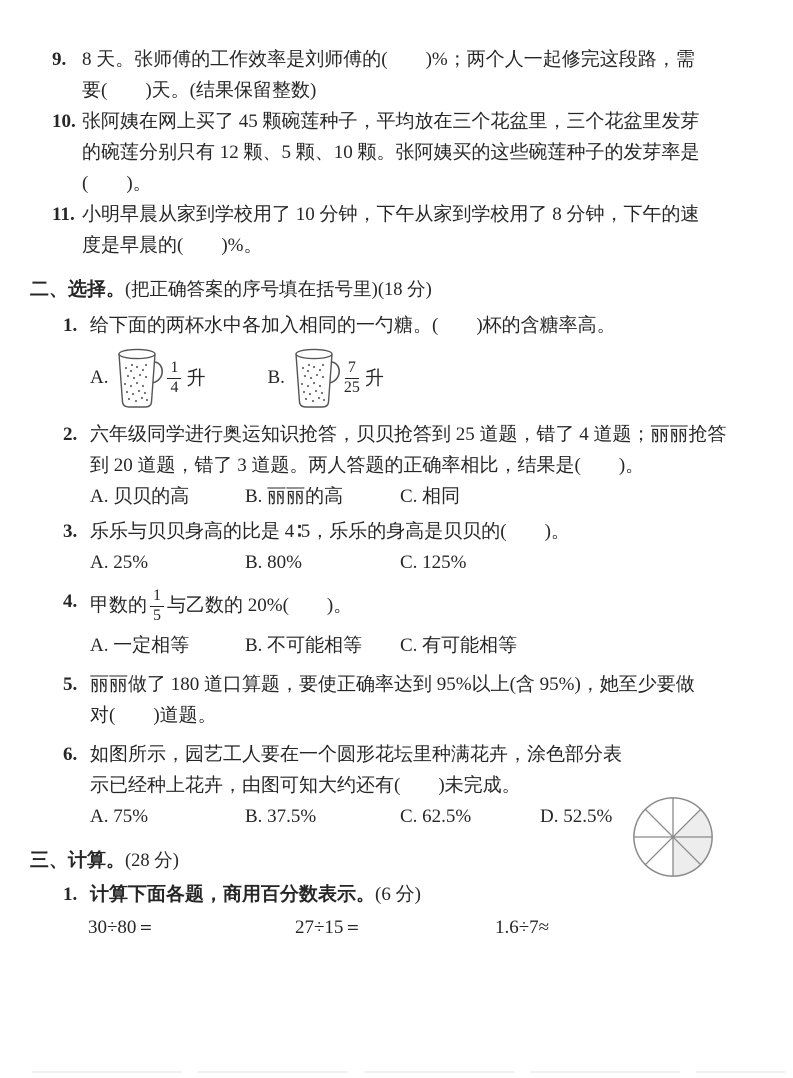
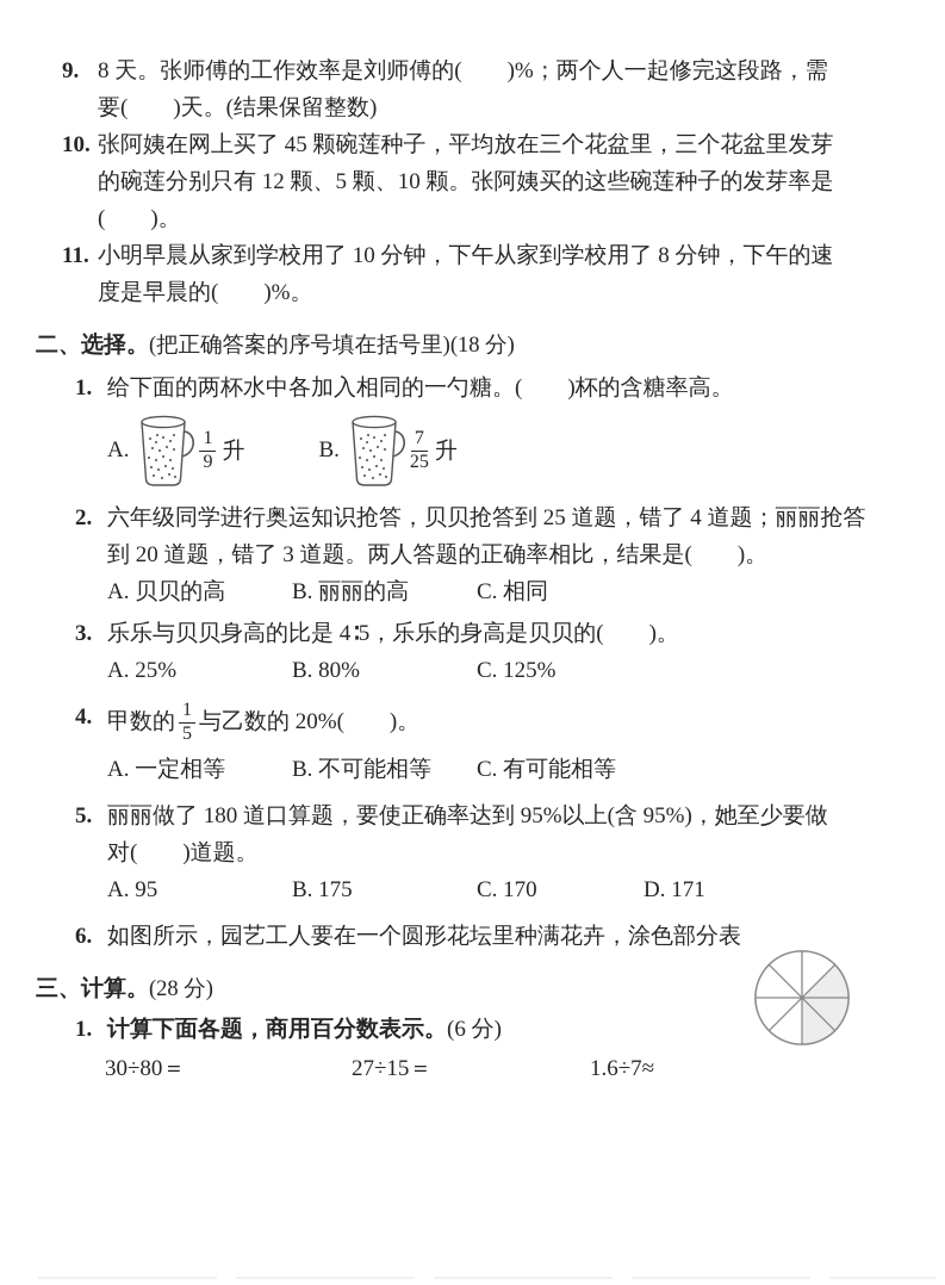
  9.
  8 天。张师傅的工作效率是刘师傅的( )%；两个人一起修完这段路，需
  要( )天。(结果保留整数)
  10.
  张阿姨在网上买了 45 颗碗莲种子，平均放在三个花盆里，三个花盆里发芽
  的碗莲分别只有 12 颗、5 颗、10 颗。张阿姨买的这些碗莲种子的发芽率是
  ( )。
  11.
  小明早晨从家到学校用了 10 分钟，下午从家到学校用了 8 分钟，下午的速
  度是早晨的( )%。
  二、选择。(把正确答案的序号填在括号里)(18 分)
  1.
  给下面的两杯水中各加入相同的一勺糖。( )杯的含糖率高。
  A.
  1
- 4
+ 9
  升
  B.
  7
  25
  升
  2.
  六年级同学进行奥运知识抢答，贝贝抢答到 25 道题，错了 4 道题；丽丽抢答
  到 20 道题，错了 3 道题。两人答题的正确率相比，结果是( )。
  A. 贝贝的高
  B. 丽丽的高
  C. 相同
  3.
  乐乐与贝贝身高的比是 4∶5，乐乐的身高是贝贝的( )。
  A. 25%
  B. 80%
  C. 125%
  4.
  甲数的
  1
  5
  与乙数的 20%( )。
  A. 一定相等
  B. 不可能相等
  C. 有可能相等
  5.
  丽丽做了 180 道口算题，要使正确率达到 95%以上(含 95%)，她至少要做
  对( )道题。
+ A. 95
+ B. 175
+ C. 170
+ D. 171
  6.
  如图所示，园艺工人要在一个圆形花坛里种满花卉，涂色部分表
- 示已经种上花卉，由图可知大约还有( )未完成。
- A. 75%
- B. 37.5%
- C. 62.5%
- D. 52.5%
  三、计算。(28 分)
  1.
  计算下面各题，商用百分数表示。(6 分)
  30÷80＝
  27÷15＝
  1.6÷7≈
